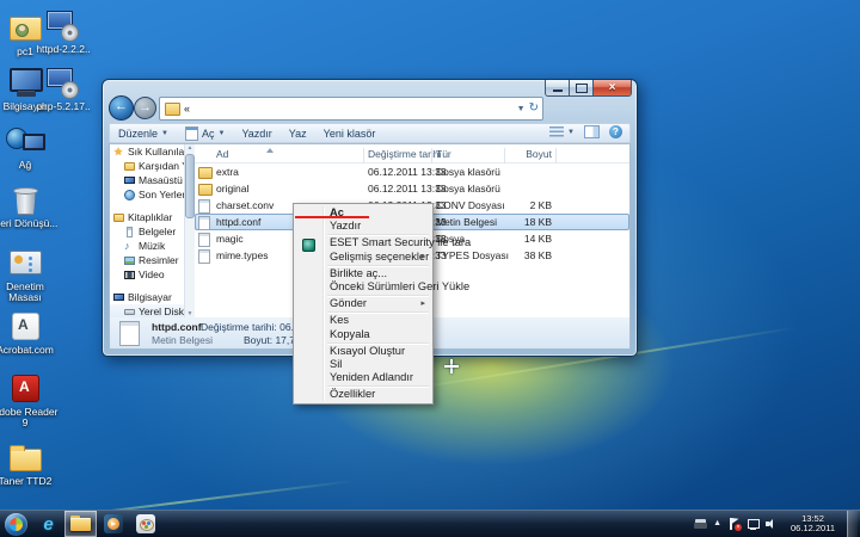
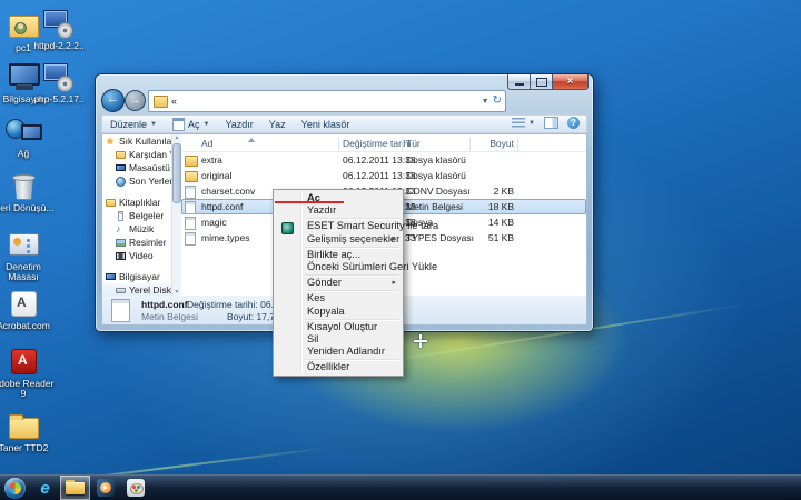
  pc1
  httpd-2.2.2..
  Bilgisayar
  php-5.2.17..
  Ağ
  eri Dönüşü...
  Denetim Masası
  crobat.com
  dobe Reader 9
  Taner TTD2
  ×
  ←
  →
  «
  ↻
  Düzenle
  Aç
  Yazdır
  Yaz
  Yeni klasör
  ?
  Sık Kullanıla
  Masaüstü
  Son Yerle
  Kitaplıklar
  Belgeler
  Müzik
  Resimler
  Video
  Bilgisayar
  Ad
  Değiştirme tarhi
  Tür
  Boyut
  extra
  06.12.2011 13:33
  Dosya klasörü
  original
  06.12.2011 13:33
  Dosya klasörü
  charset.conv
  CONV Dosyası
  2 KB
  httpd.conf
  Metin Belgesi
  18 KB
  magic
  Dosya
  14 KB
  mime.types
  TYPES Dosyası
- 38 KB
+ 51 KB
  httpd.conf
  Metin Belgesi
  Boyut: 17,
  Aç
  Yazdır
  ESET Smart Security ile tara
  Gelişmiş seçenekler
  Birlikte aç...
  Önceki Sürümleri Geri Yükle
  Gönder
  Kes
  Kopyala
  Kısayol Oluştur
  Sil
  Yeniden Adlandır
  Özellikler
  e
- 13:52
- 06.12.2011
